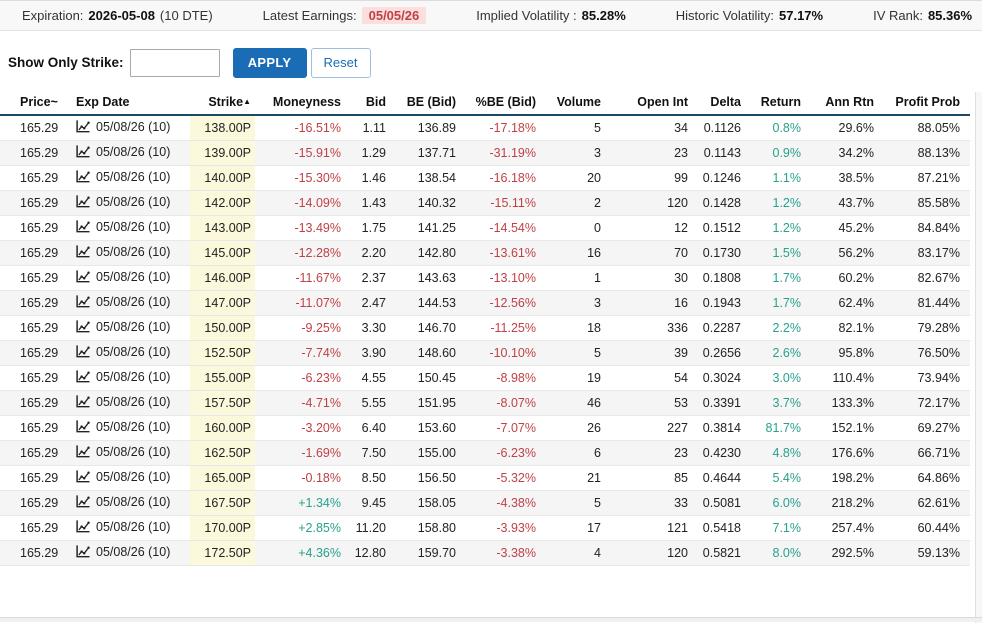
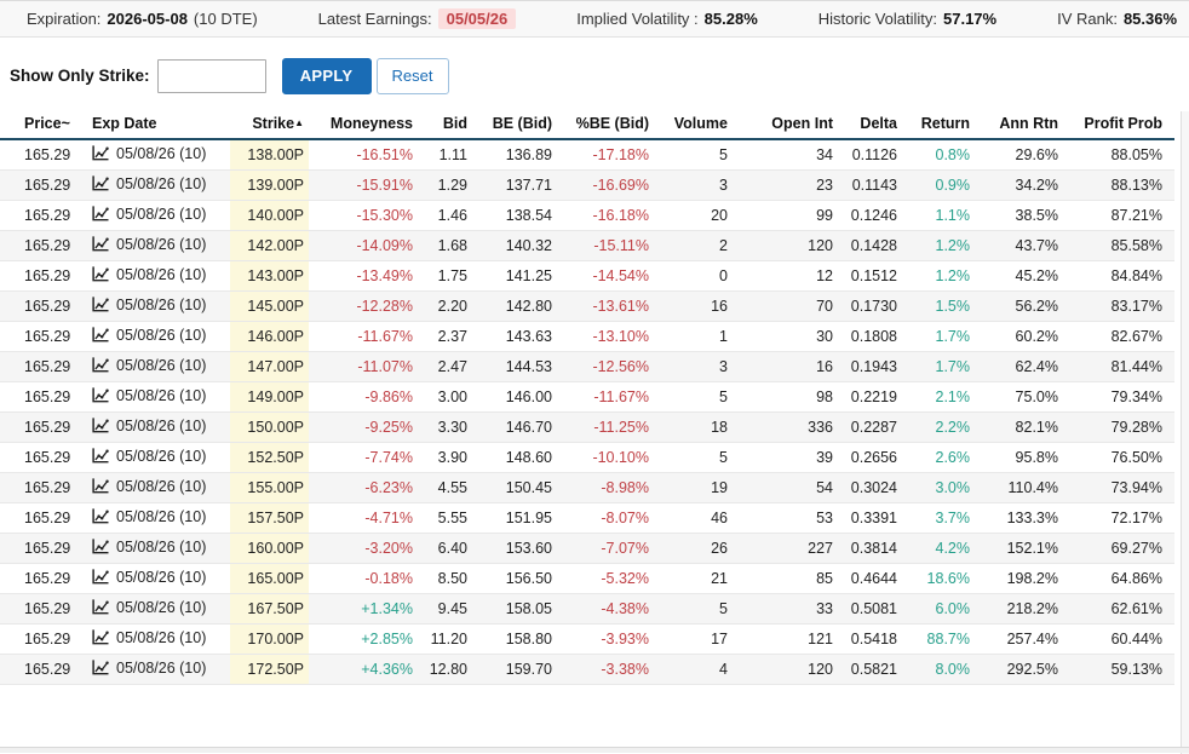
  Expiration:
  2026-05-08
  (10 DTE)
  Latest Earnings:
  05/05/26
  Implied Volatility :
  85.28%
  Historic Volatility:
  57.17%
  IV Rank:
  85.36%
  Show Only Strike:
  APPLY
  Reset
  Price~	Exp Date	Strike▲	Moneyness	Bid	BE (Bid)	%BE (Bid)	Volume	Open Int	Delta	Return	Ann Rtn	Profit Prob
  165.29	05/08/26 (10)	138.00P	-16.51%	1.11	136.89	-17.18%	5	34	0.1126	0.8%	29.6%	88.05%
- 165.29	05/08/26 (10)	139.00P	-15.91%	1.29	137.71	-31.19%	3	23	0.1143	0.9%	34.2%	88.13%
+ 165.29	05/08/26 (10)	139.00P	-15.91%	1.29	137.71	-16.69%	3	23	0.1143	0.9%	34.2%	88.13%
  165.29	05/08/26 (10)	140.00P	-15.30%	1.46	138.54	-16.18%	20	99	0.1246	1.1%	38.5%	87.21%
- 165.29	05/08/26 (10)	142.00P	-14.09%	1.43	140.32	-15.11%	2	120	0.1428	1.2%	43.7%	85.58%
+ 165.29	05/08/26 (10)	142.00P	-14.09%	1.68	140.32	-15.11%	2	120	0.1428	1.2%	43.7%	85.58%
  165.29	05/08/26 (10)	143.00P	-13.49%	1.75	141.25	-14.54%	0	12	0.1512	1.2%	45.2%	84.84%
  165.29	05/08/26 (10)	145.00P	-12.28%	2.20	142.80	-13.61%	16	70	0.1730	1.5%	56.2%	83.17%
  165.29	05/08/26 (10)	146.00P	-11.67%	2.37	143.63	-13.10%	1	30	0.1808	1.7%	60.2%	82.67%
  165.29	05/08/26 (10)	147.00P	-11.07%	2.47	144.53	-12.56%	3	16	0.1943	1.7%	62.4%	81.44%
+ 165.29	05/08/26 (10)	149.00P	-9.86%	3.00	146.00	-11.67%	5	98	0.2219	2.1%	75.0%	79.34%
  165.29	05/08/26 (10)	150.00P	-9.25%	3.30	146.70	-11.25%	18	336	0.2287	2.2%	82.1%	79.28%
  165.29	05/08/26 (10)	152.50P	-7.74%	3.90	148.60	-10.10%	5	39	0.2656	2.6%	95.8%	76.50%
  165.29	05/08/26 (10)	155.00P	-6.23%	4.55	150.45	-8.98%	19	54	0.3024	3.0%	110.4%	73.94%
  165.29	05/08/26 (10)	157.50P	-4.71%	5.55	151.95	-8.07%	46	53	0.3391	3.7%	133.3%	72.17%
- 165.29	05/08/26 (10)	160.00P	-3.20%	6.40	153.60	-7.07%	26	227	0.3814	81.7%	152.1%	69.27%
+ 165.29	05/08/26 (10)	160.00P	-3.20%	6.40	153.60	-7.07%	26	227	0.3814	4.2%	152.1%	69.27%
- 165.29	05/08/26 (10)	162.50P	-1.69%	7.50	155.00	-6.23%	6	23	0.4230	4.8%	176.6%	66.71%
- 165.29	05/08/26 (10)	165.00P	-0.18%	8.50	156.50	-5.32%	21	85	0.4644	5.4%	198.2%	64.86%
+ 165.29	05/08/26 (10)	165.00P	-0.18%	8.50	156.50	-5.32%	21	85	0.4644	18.6%	198.2%	64.86%
  165.29	05/08/26 (10)	167.50P	+1.34%	9.45	158.05	-4.38%	5	33	0.5081	6.0%	218.2%	62.61%
- 165.29	05/08/26 (10)	170.00P	+2.85%	11.20	158.80	-3.93%	17	121	0.5418	7.1%	257.4%	60.44%
+ 165.29	05/08/26 (10)	170.00P	+2.85%	11.20	158.80	-3.93%	17	121	0.5418	88.7%	257.4%	60.44%
  165.29	05/08/26 (10)	172.50P	+4.36%	12.80	159.70	-3.38%	4	120	0.5821	8.0%	292.5%	59.13%
